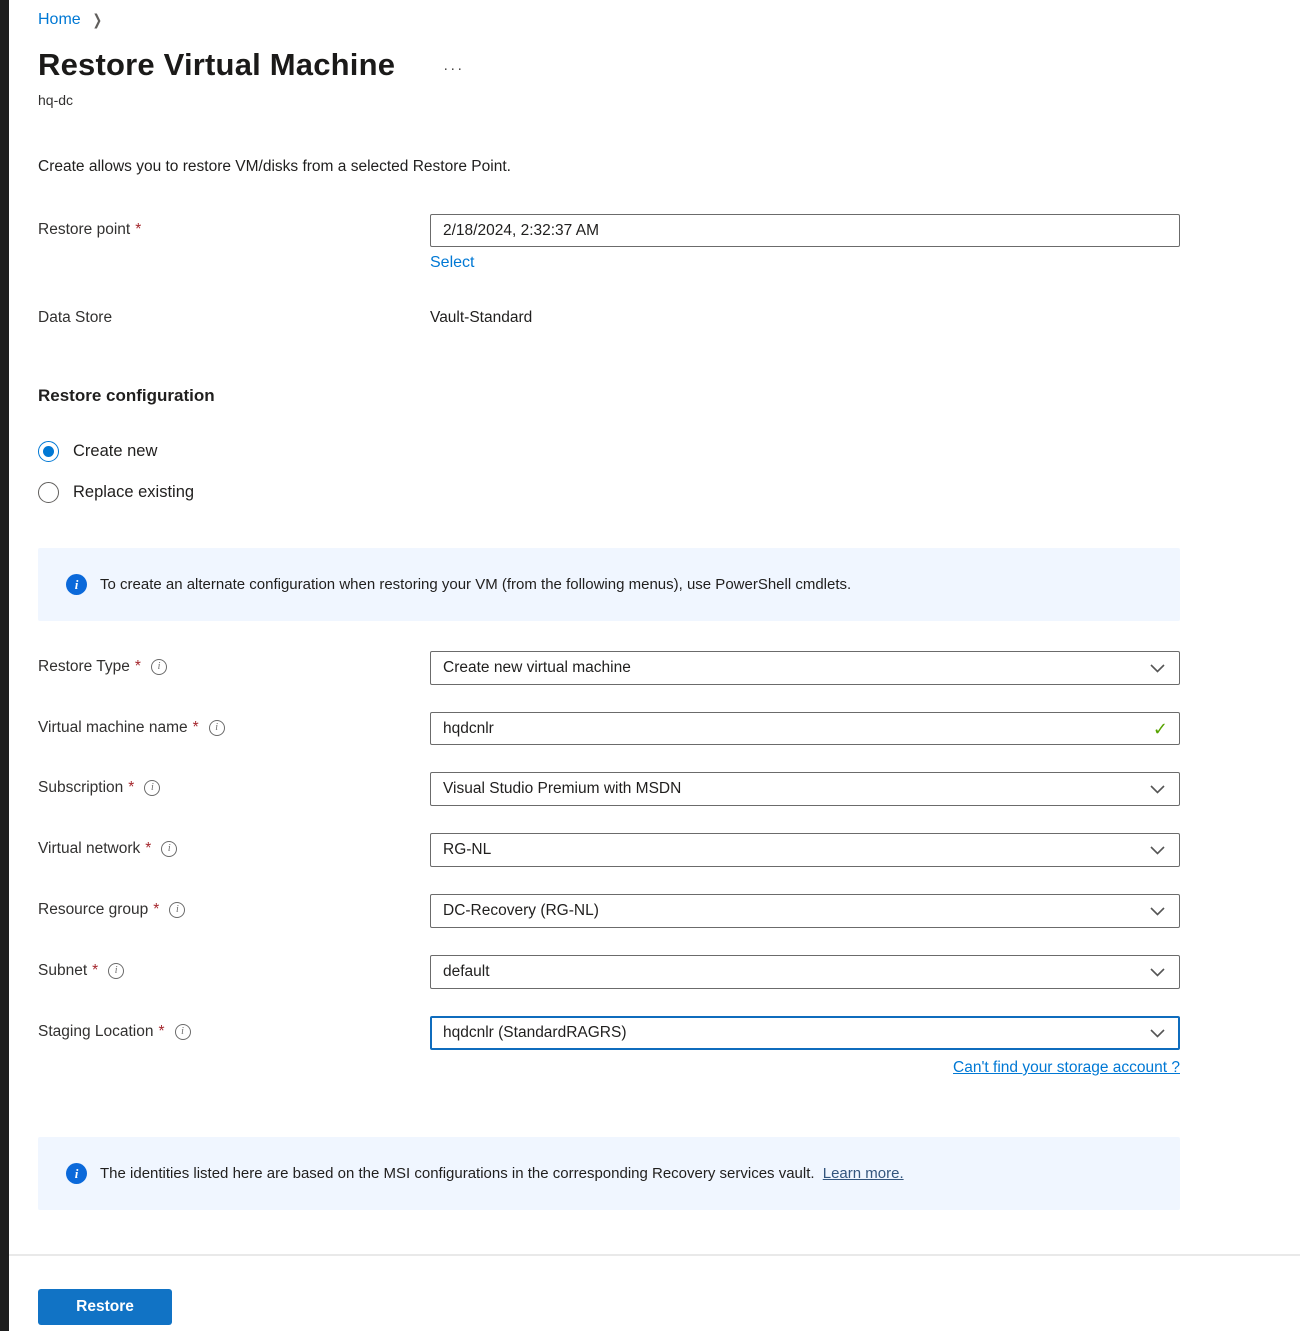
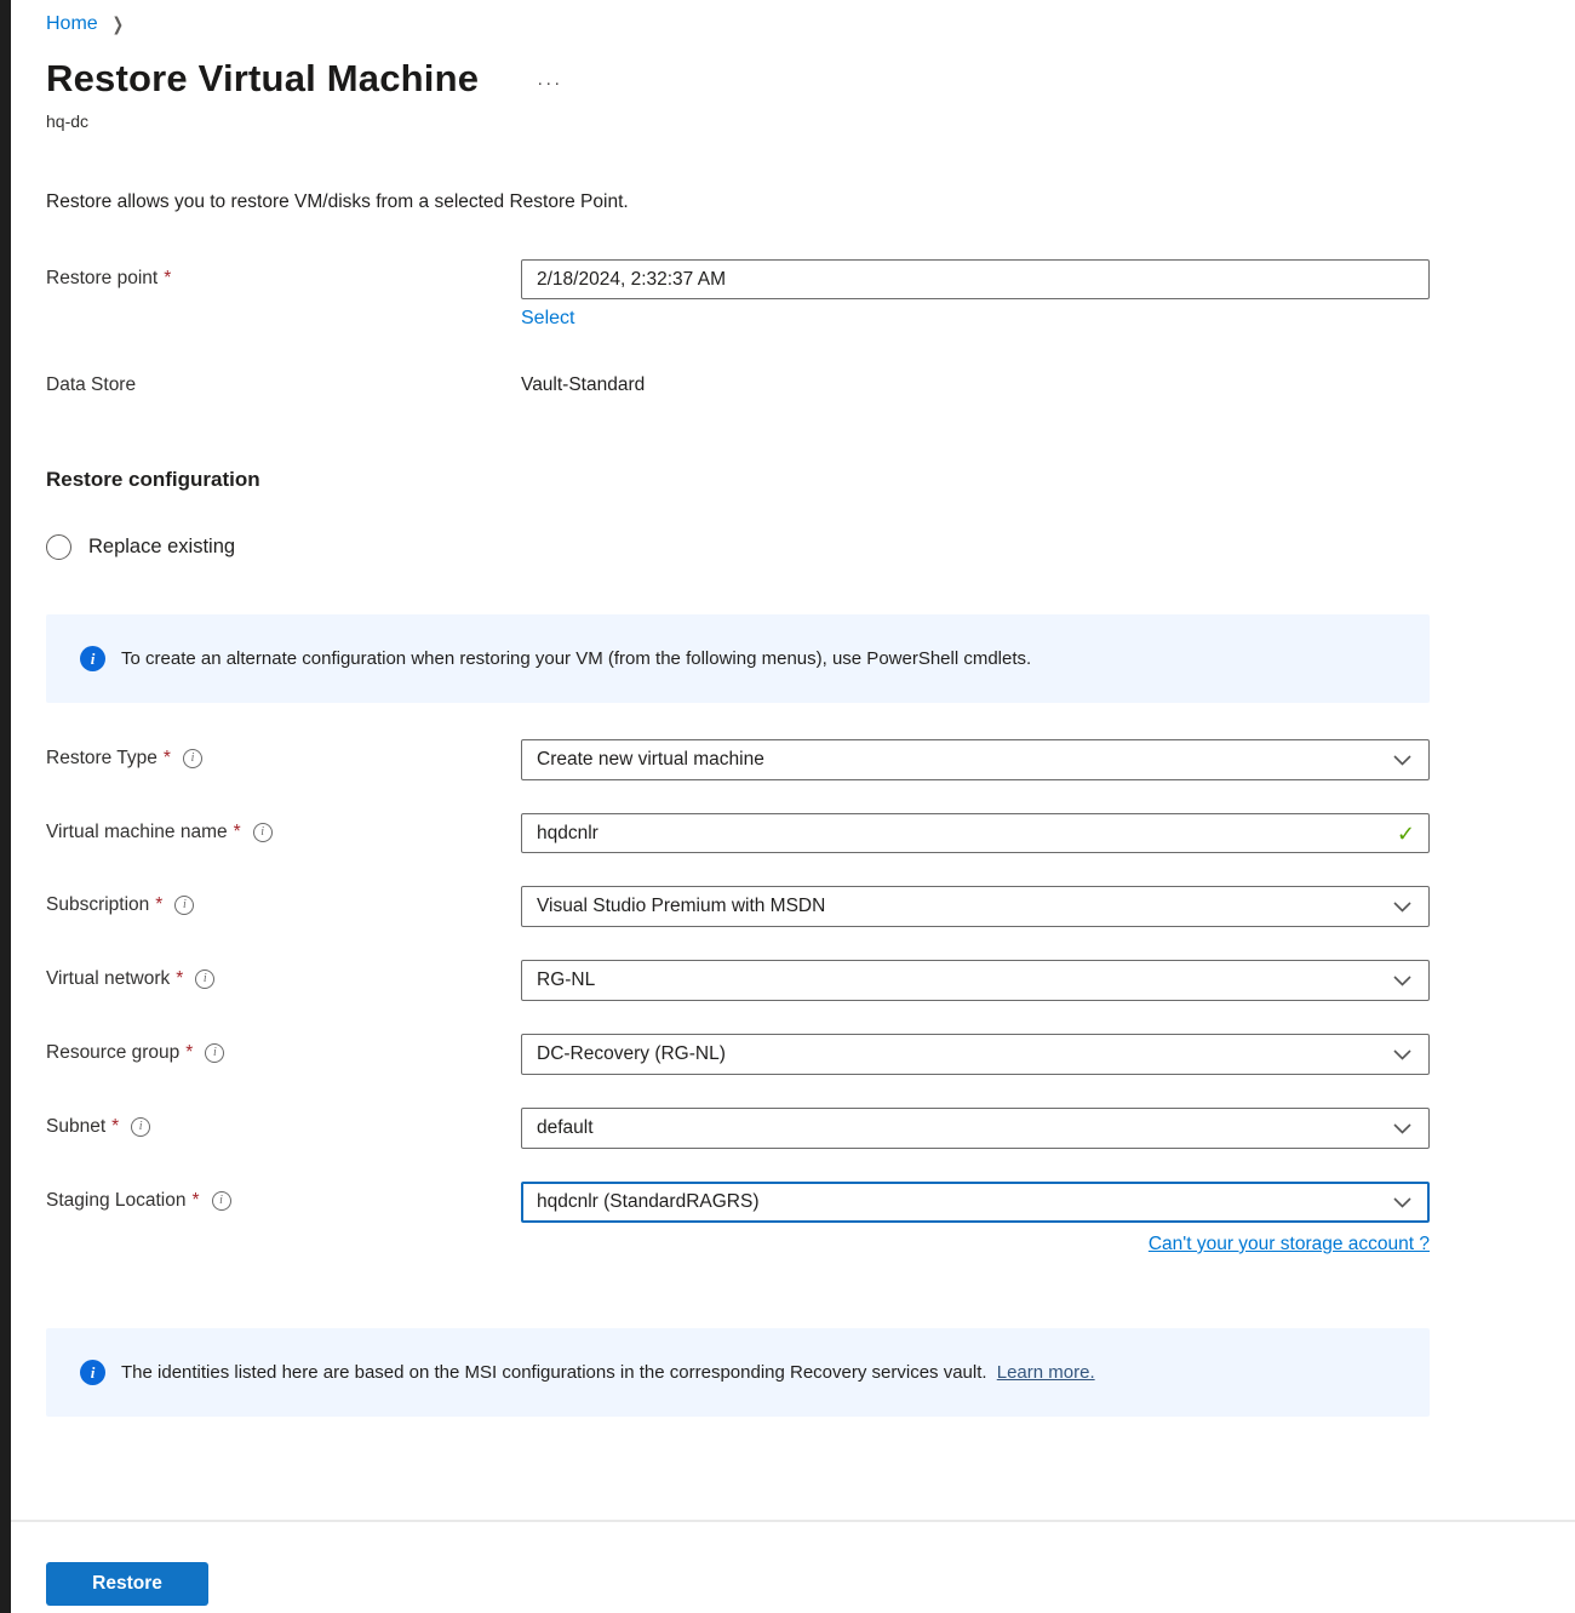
  Home
  ❯
  Restore Virtual Machine
  ···
  hq-dc
- Create allows you to restore VM/disks from a selected Restore Point.
+ Restore allows you to restore VM/disks from a selected Restore Point.
  Restore point
  *
  2/18/2024, 2:32:37 AM
  Select
  Data Store
  Vault-Standard
  Restore configuration
- Create new
  Replace existing
  i
  To create an alternate configuration when restoring your VM (from the following menus), use PowerShell cmdlets.
  Restore Type
  *
  i
  Create new virtual machine
  Virtual machine name
  *
  i
  hqdcnlr
  ✓
  Subscription
  *
  i
  Visual Studio Premium with MSDN
  Virtual network
  *
  i
  RG-NL
  Resource group
  *
  i
  DC-Recovery (RG-NL)
  Subnet
  *
  i
  default
  Staging Location
  *
  i
  hqdcnlr (StandardRAGRS)
- Can't find your storage account ?
+ Can't your your storage account ?
  i
  The identities listed here are based on the MSI configurations in the corresponding Recovery services vault. Learn more.
  Restore
